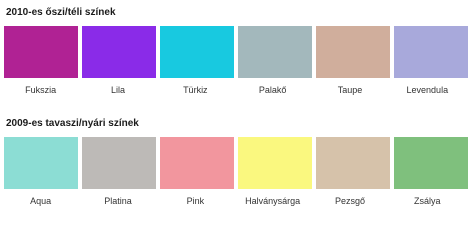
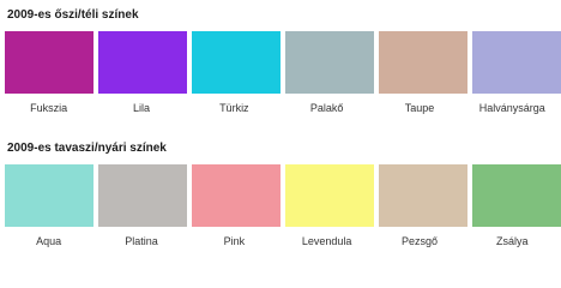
- 2010-es őszi/téli színek
+ 2009-es őszi/téli színek
  Fukszia
  Lila
  Türkiz
  Palakő
  Taupe
- Levendula
+ Halványsárga
  2009-es tavaszi/nyári színek
  Aqua
  Platina
  Pink
- Halványsárga
+ Levendula
  Pezsgő
  Zsálya
